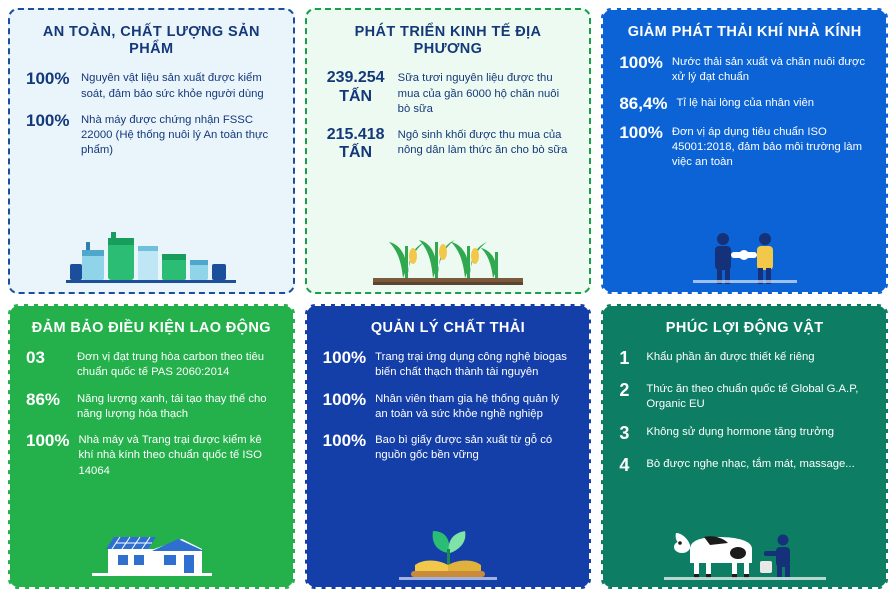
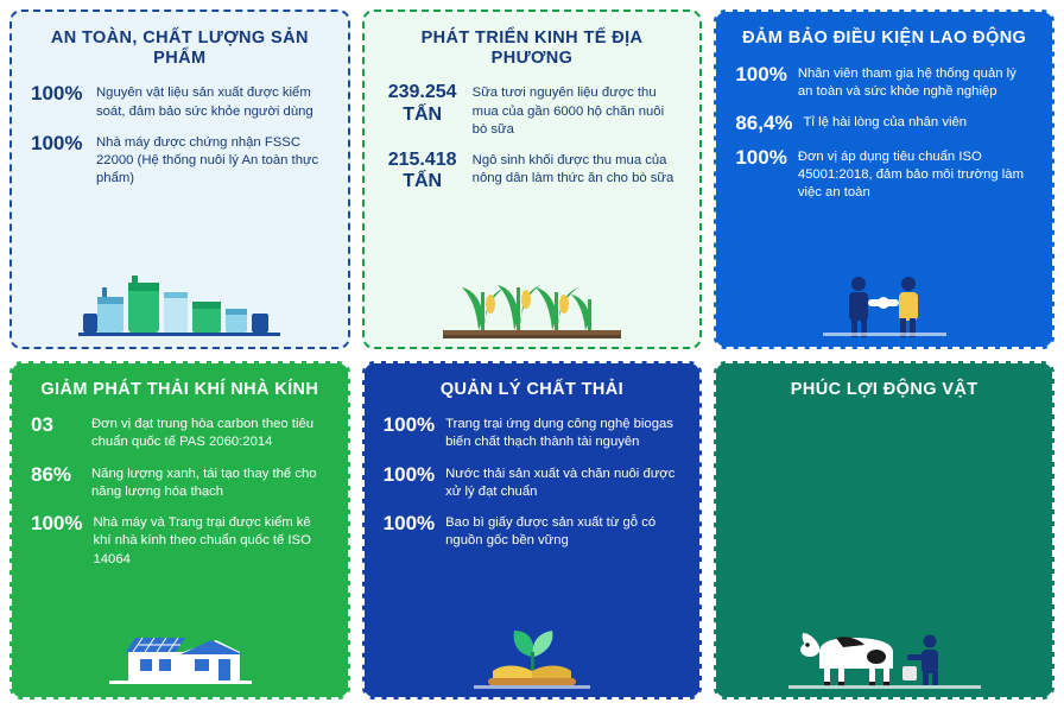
  AN TOÀN, CHẤT LƯỢNG SẢN PHẨM
  100%
  Nguyên vật liệu sản xuất được kiểm soát, đảm bảo sức khỏe người dùng
  100%
  Nhà máy được chứng nhận FSSC 22000 (Hệ thống nuôi lý An toàn thực phẩm)
  PHÁT TRIỂN KINH TẾ ĐỊA PHƯƠNG
  239.254
  TẤN
  Sữa tươi nguyên liệu được thu mua của gần 6000 hộ chăn nuôi bò sữa
  215.418
  TẤN
  Ngô sinh khối được thu mua của nông dân làm thức ăn cho bò sữa
- GIẢM PHÁT THẢI KHÍ NHÀ KÍNH
+ ĐẢM BẢO ĐIỀU KIỆN LAO ĐỘNG
  100%
- Nước thải sản xuất và chăn nuôi được xử lý đạt chuẩn
+ Nhân viên tham gia hệ thống quản lý an toàn và sức khỏe nghề nghiệp
  86,4%
  Tỉ lệ hài lòng của nhân viên
  100%
  Đơn vị áp dụng tiêu chuẩn ISO 45001:2018, đảm bảo môi trường làm việc an toàn
- ĐẢM BẢO ĐIỀU KIỆN LAO ĐỘNG
+ GIẢM PHÁT THẢI KHÍ NHÀ KÍNH
  03
  Đơn vị đạt trung hòa carbon theo tiêu chuẩn quốc tế PAS 2060:2014
  86%
  Năng lượng xanh, tái tạo thay thế cho năng lượng hóa thạch
  100%
  Nhà máy và Trang trại được kiểm kê khí nhà kính theo chuẩn quốc tế ISO 14064
  QUẢN LÝ CHẤT THẢI
  100%
  Trang trại ứng dụng công nghệ biogas biến chất thạch thành tài nguyên
  100%
- Nhân viên tham gia hệ thống quản lý an toàn và sức khỏe nghề nghiệp
+ Nước thải sản xuất và chăn nuôi được xử lý đạt chuẩn
  100%
  Bao bì giấy được sản xuất từ gỗ có nguồn gốc bền vững
  PHÚC LỢI ĐỘNG VẬT
- 1
- Khẩu phần ăn được thiết kế riêng
- 2
- Thức ăn theo chuẩn quốc tế Global G.A.P, Organic EU
- 3
- Không sử dụng hormone tăng trưởng
- 4
- Bò được nghe nhạc, tắm mát, massage...
